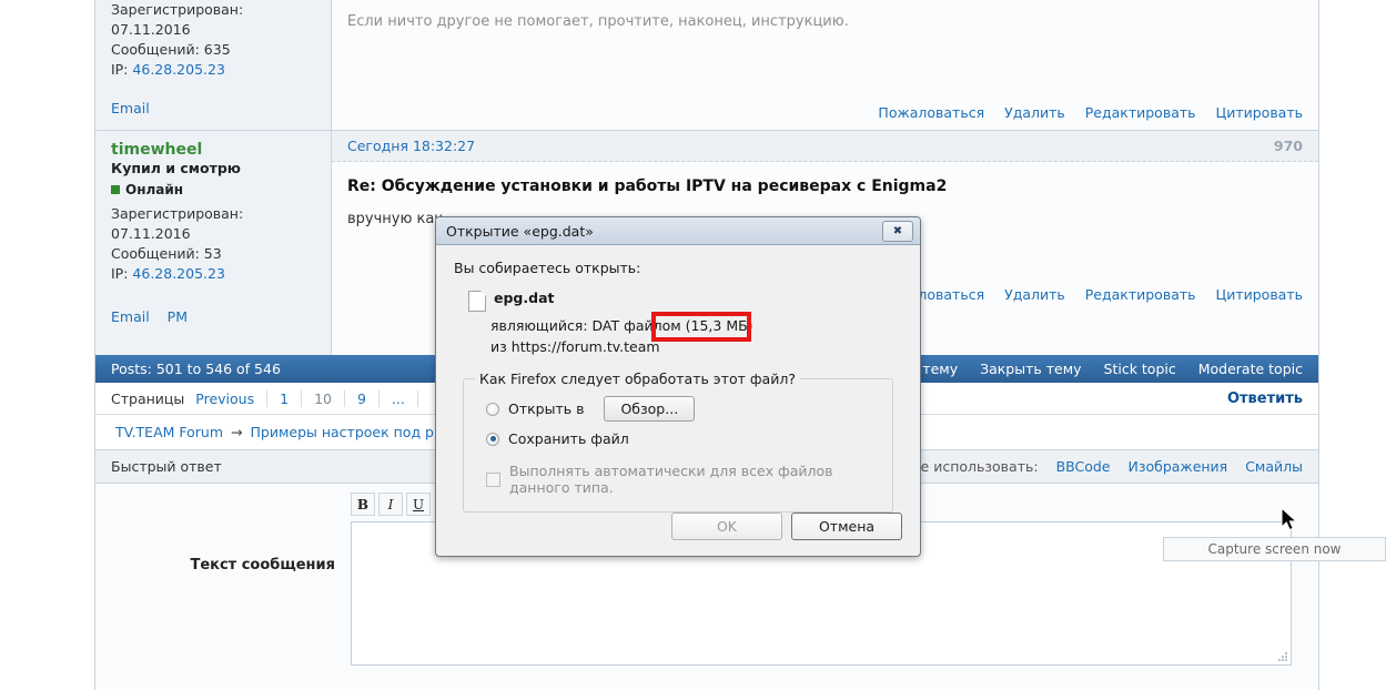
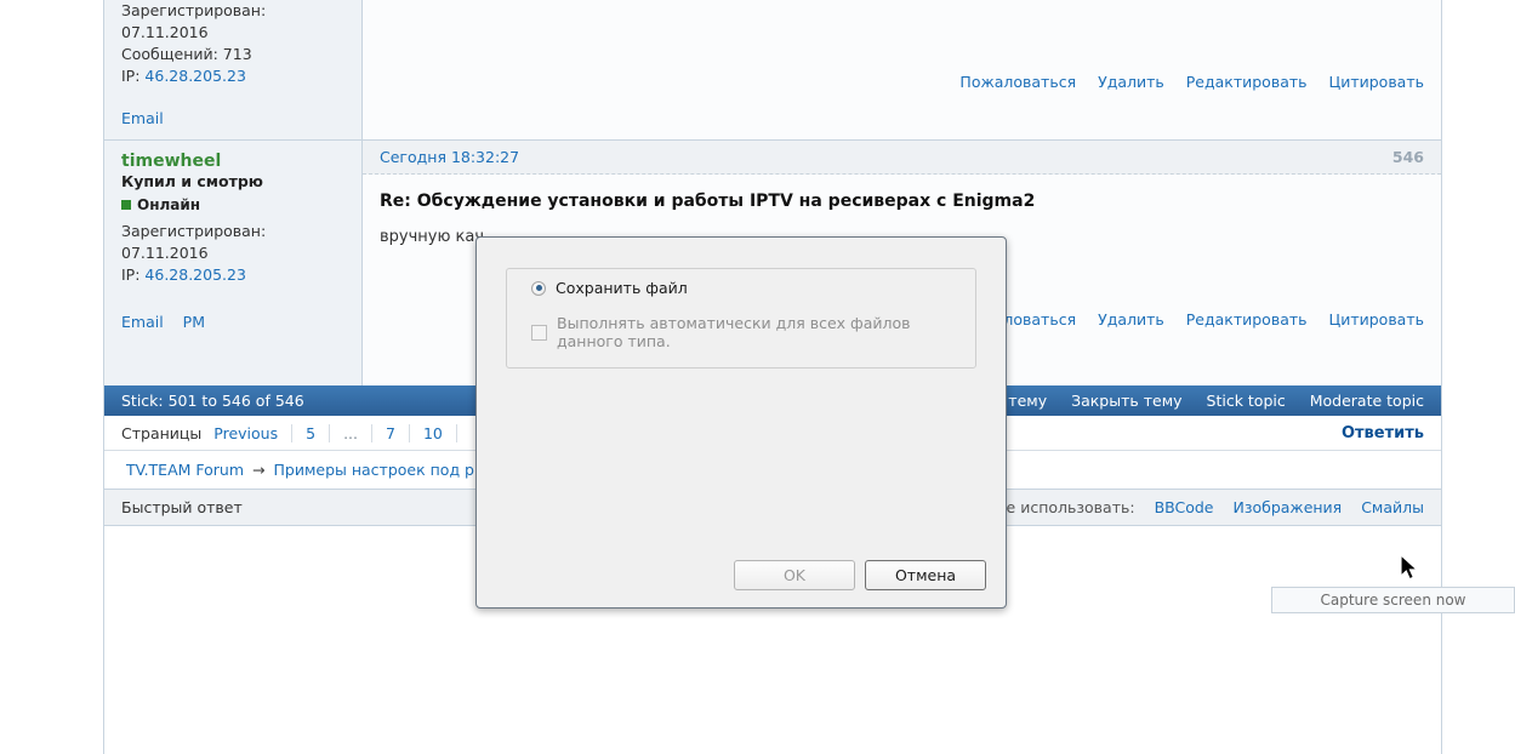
  Зарегистрирован:
  07.11.2016
- Сообщений: 635
+ Сообщений: 713
  IP: 46.28.205.23
  Email
- Если ничто другое не помогает, прочтите, наконец, инструкцию.
  Пожаловаться Удалить Редактировать Цитировать
  timewheel
  Купил и смотрю
  Онлайн
  Зарегистрирован:
  07.11.2016
- Сообщений: 53
  IP: 46.28.205.23
  Email PM
  Сегодня 18:32:27
- 970
+ 546
  Re: Обсуждение установки и работы IPTV на ресиверах с Enigma2
  вручную ка
  ловаться Удалить Редактировать Цитировать
- Posts: 501 to 546 of 546
+ Stick: 501 to 546 of 546
  тему Закрыть тему Stick topic Moderate topic
  Страницы
  Previous
- 1
+ 5
- 10
+ ...
- 9
+ 7
- ...
+ 10
  Ответить
  Быстрый ответ
  е использовать: BBCode Изображения Смайлы
- Текст сообщения
- B
- I
- U
- Открытие «epg.dat»
- ✖
- Вы собираетесь открыть:
- epg.dat
- являющийся: DAT файлом (15,3 МБ)
- из https://forum.tv.team
- Как Firefox следует обработать этот файл?
- Открыть в
- Обзор...
  Сохранить файл
  Выполнять автоматически для всех файлов данного типа.
  OK
  Отмена
  Capture screen now
